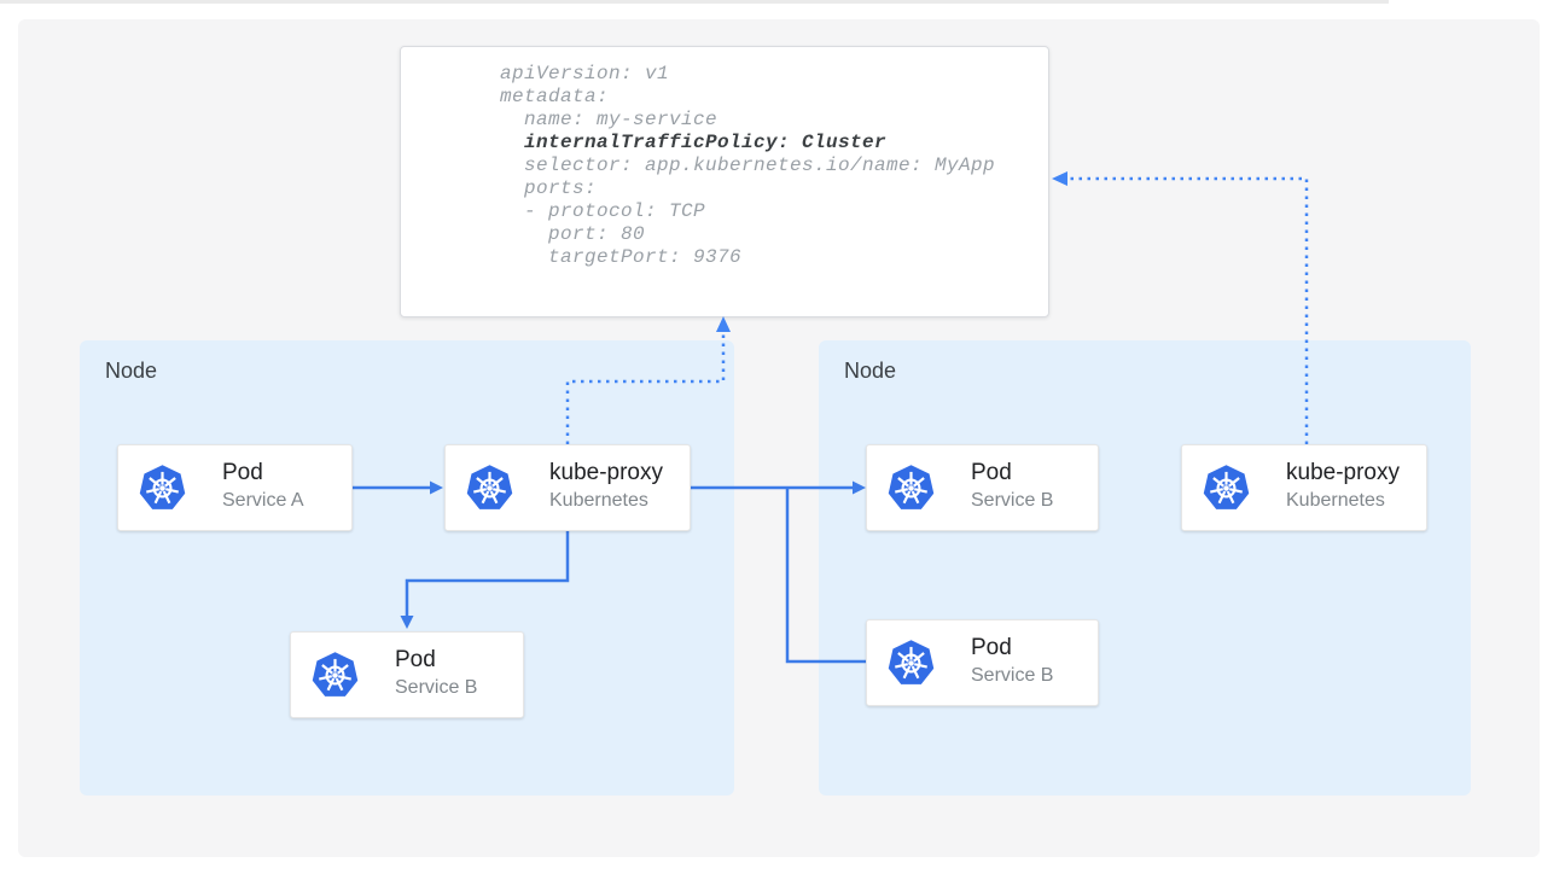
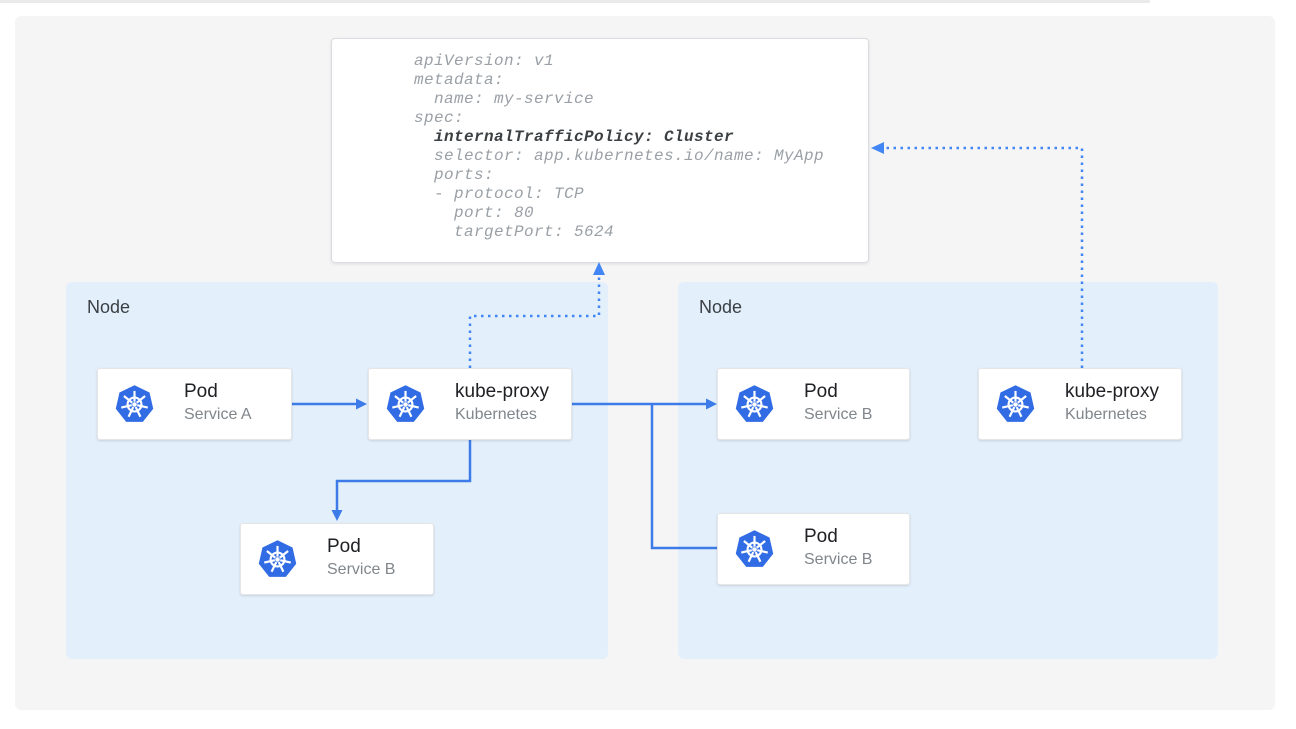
  apiVersion: v1
  metadata:
  name: my-service
+ spec:
  internalTrafficPolicy: Cluster
  selector: app.kubernetes.io/name: MyApp
  ports:
  - protocol: TCP
  port: 80
- targetPort: 9376
+ targetPort: 5624
  Node
  Node
  Pod
  Service A
  kube-proxy
  Kubernetes
  Pod
  Service B
  Pod
  Service B
  kube-proxy
  Kubernetes
  Pod
  Service B
